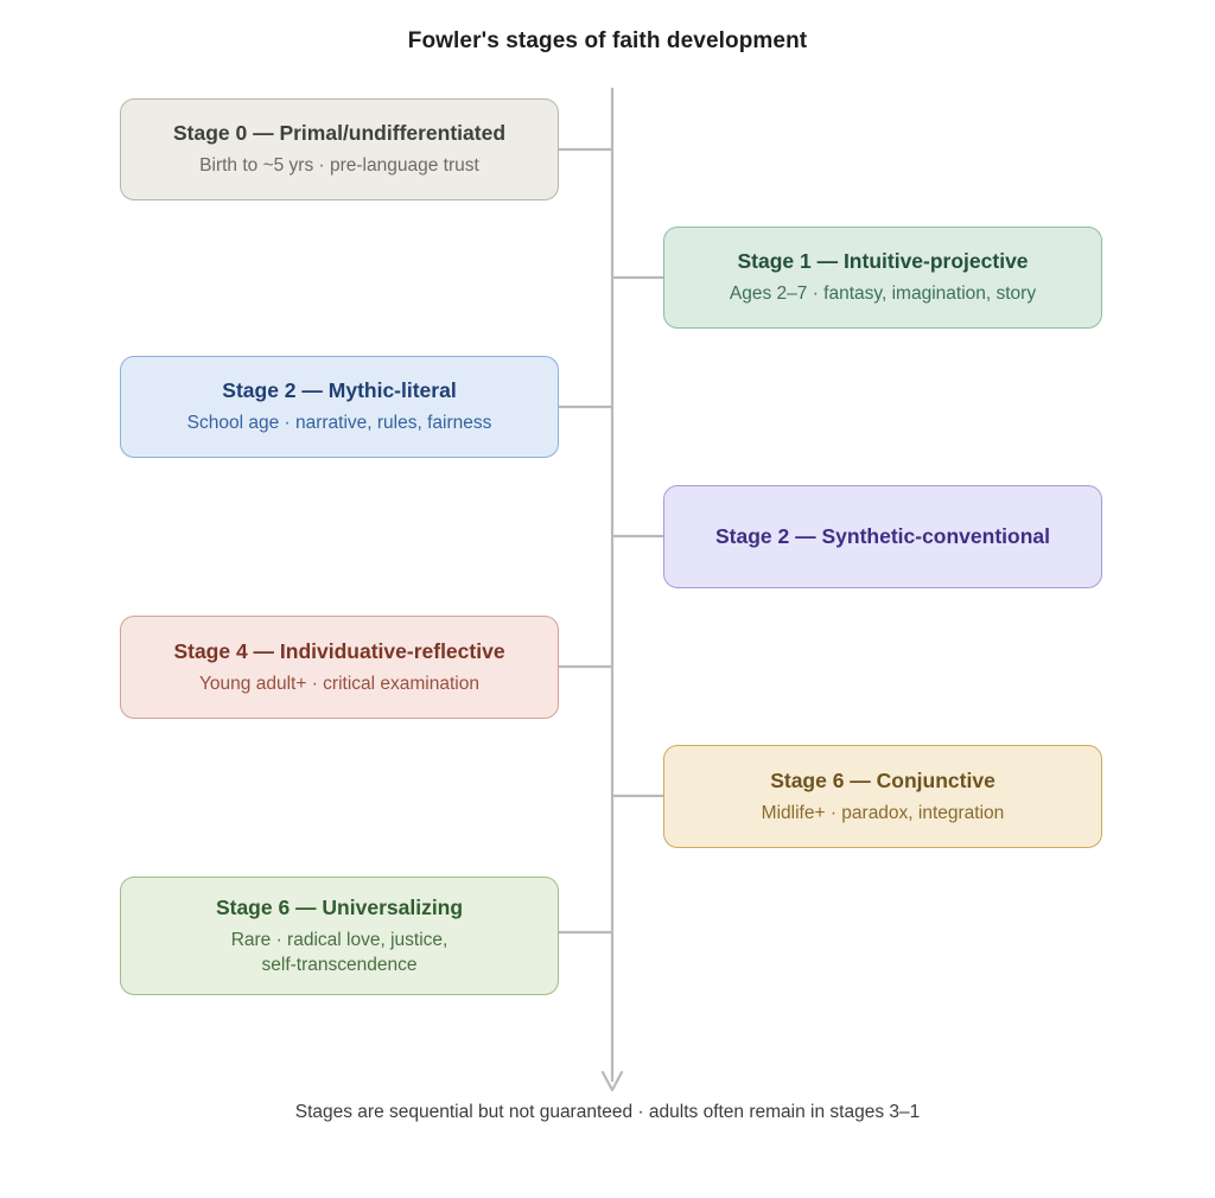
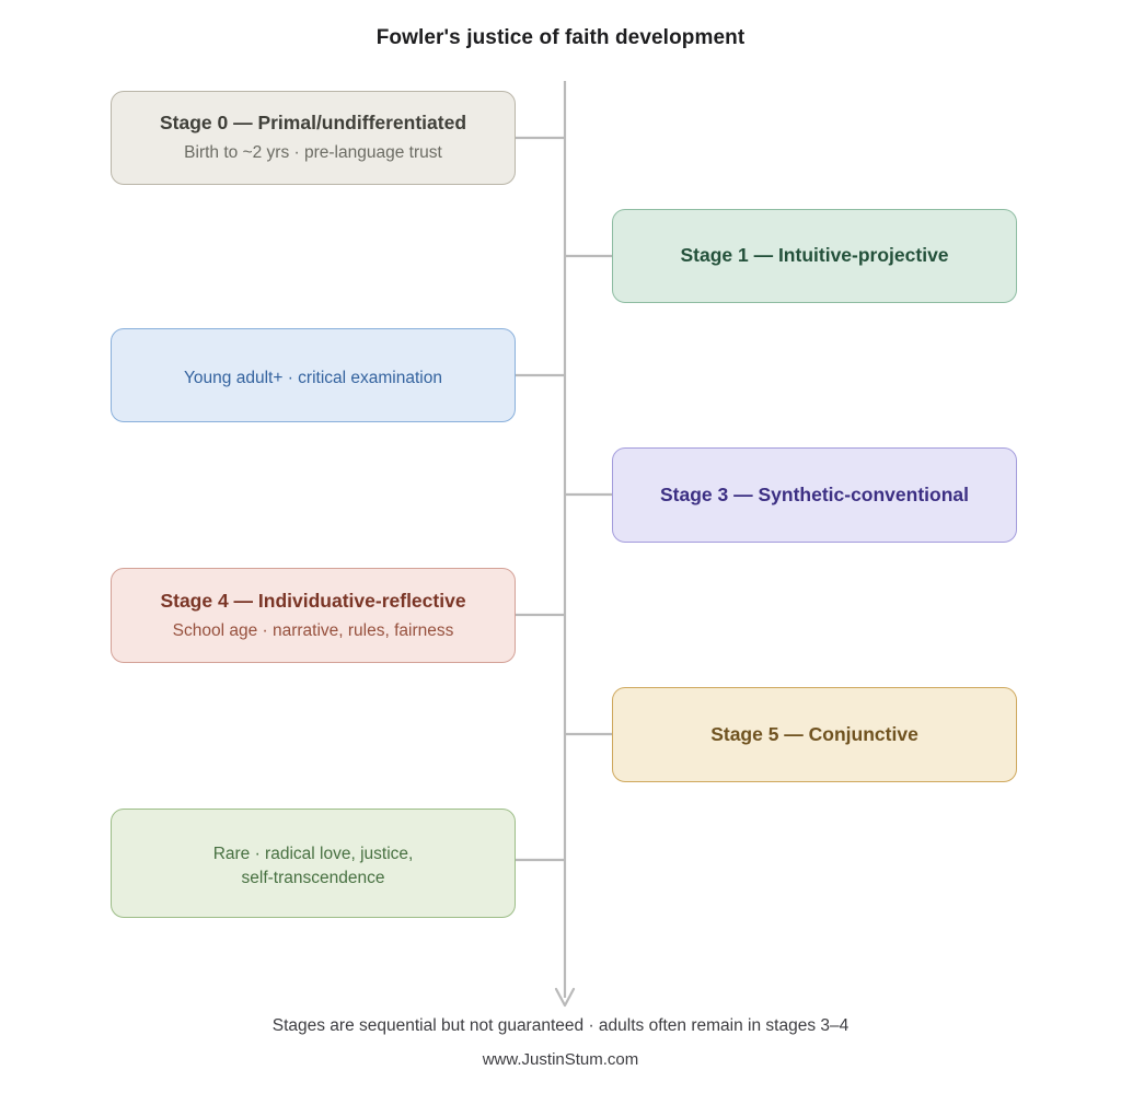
- Fowler's stages of faith development
+ Fowler's justice of faith development
  Stage 0 — Primal/undifferentiated
- Birth to ~5 yrs · pre-language trust
+ Birth to ~2 yrs · pre-language trust
  Stage 1 — Intuitive-projective
- Ages 2–7 · fantasy, imagination, story
- Stage 2 — Mythic-literal
- School age · narrative, rules, fairness
+ Young adult+ · critical examination
- Stage 2 — Synthetic-conventional
+ Stage 3 — Synthetic-conventional
  Stage 4 — Individuative-reflective
- Young adult+ · critical examination
+ School age · narrative, rules, fairness
- Stage 6 — Conjunctive
+ Stage 5 — Conjunctive
- Midlife+ · paradox, integration
- Stage 6 — Universalizing
  Rare · radical love, justice,
  self-transcendence
- Stages are sequential but not guaranteed · adults often remain in stages 3–1
+ Stages are sequential but not guaranteed · adults often remain in stages 3–4
+ www.JustinStum.com
